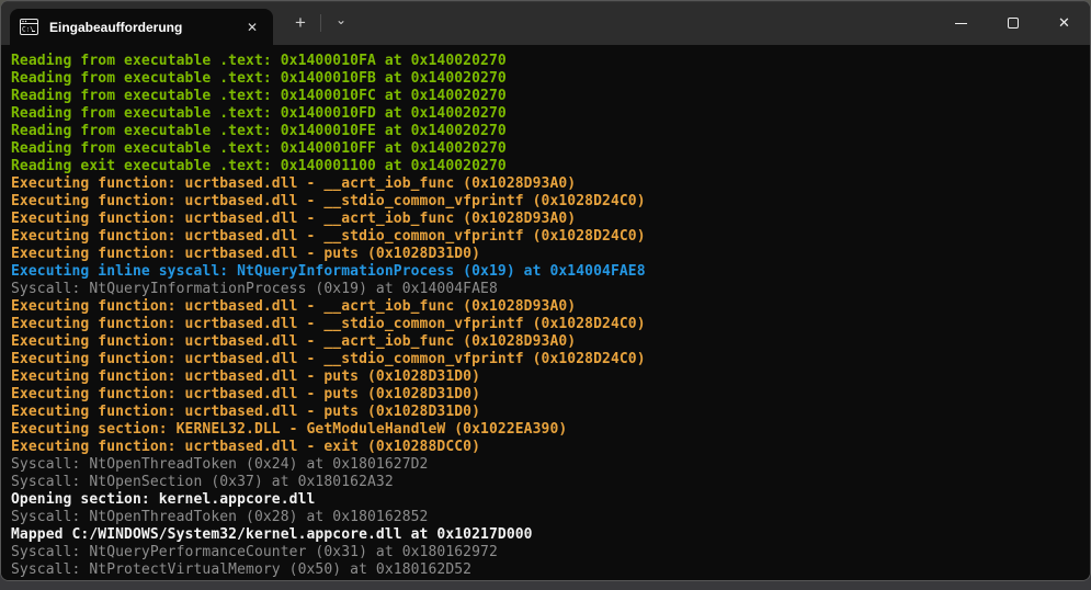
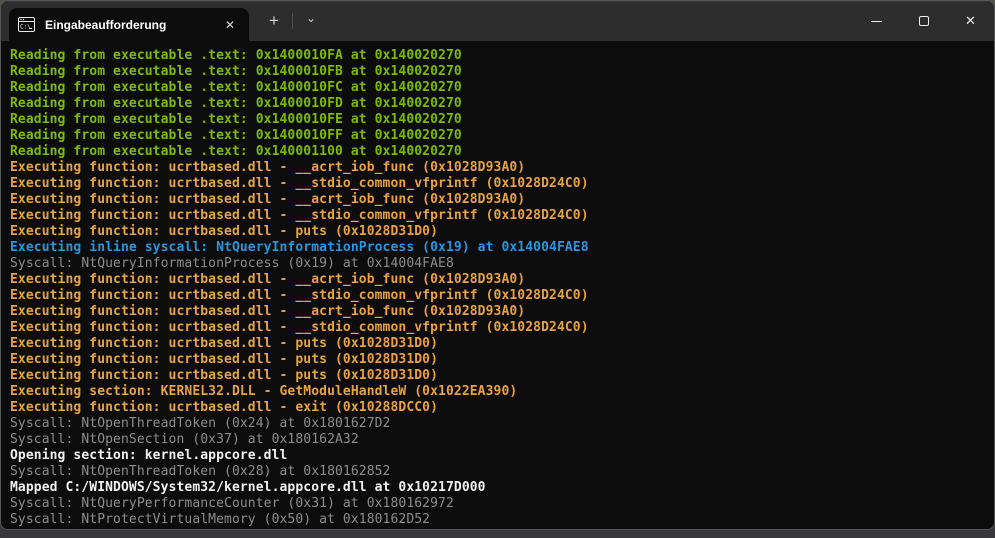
  Eingabeaufforderung
  ✕
  +
  ⌄
  ✕
  Reading from executable .text: 0x1400010FA at 0x140020270
  Reading from executable .text: 0x1400010FB at 0x140020270
  Reading from executable .text: 0x1400010FC at 0x140020270
  Reading from executable .text: 0x1400010FD at 0x140020270
  Reading from executable .text: 0x1400010FE at 0x140020270
  Reading from executable .text: 0x1400010FF at 0x140020270
- Reading exit executable .text: 0x140001100 at 0x140020270
+ Reading from executable .text: 0x140001100 at 0x140020270
  Executing function: ucrtbased.dll - __acrt_iob_func (0x1028D93A0)
  Executing function: ucrtbased.dll - __stdio_common_vfprintf (0x1028D24C0)
  Executing function: ucrtbased.dll - __acrt_iob_func (0x1028D93A0)
  Executing function: ucrtbased.dll - __stdio_common_vfprintf (0x1028D24C0)
  Executing function: ucrtbased.dll - puts (0x1028D31D0)
  Executing inline syscall: NtQueryInformationProcess (0x19) at 0x14004FAE8
  Syscall: NtQueryInformationProcess (0x19) at 0x14004FAE8
  Executing function: ucrtbased.dll - __acrt_iob_func (0x1028D93A0)
  Executing function: ucrtbased.dll - __stdio_common_vfprintf (0x1028D24C0)
  Executing function: ucrtbased.dll - __acrt_iob_func (0x1028D93A0)
  Executing function: ucrtbased.dll - __stdio_common_vfprintf (0x1028D24C0)
  Executing function: ucrtbased.dll - puts (0x1028D31D0)
  Executing function: ucrtbased.dll - puts (0x1028D31D0)
  Executing function: ucrtbased.dll - puts (0x1028D31D0)
  Executing section: KERNEL32.DLL - GetModuleHandleW (0x1022EA390)
  Executing function: ucrtbased.dll - exit (0x10288DCC0)
  Syscall: NtOpenThreadToken (0x24) at 0x1801627D2
  Syscall: NtOpenSection (0x37) at 0x180162A32
  Opening section: kernel.appcore.dll
  Syscall: NtOpenThreadToken (0x28) at 0x180162852
  Mapped C:/WINDOWS/System32/kernel.appcore.dll at 0x10217D000
  Syscall: NtQueryPerformanceCounter (0x31) at 0x180162972
  Syscall: NtProtectVirtualMemory (0x50) at 0x180162D52
